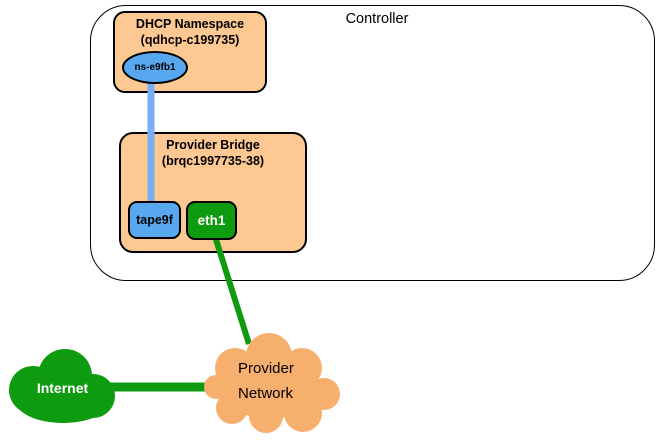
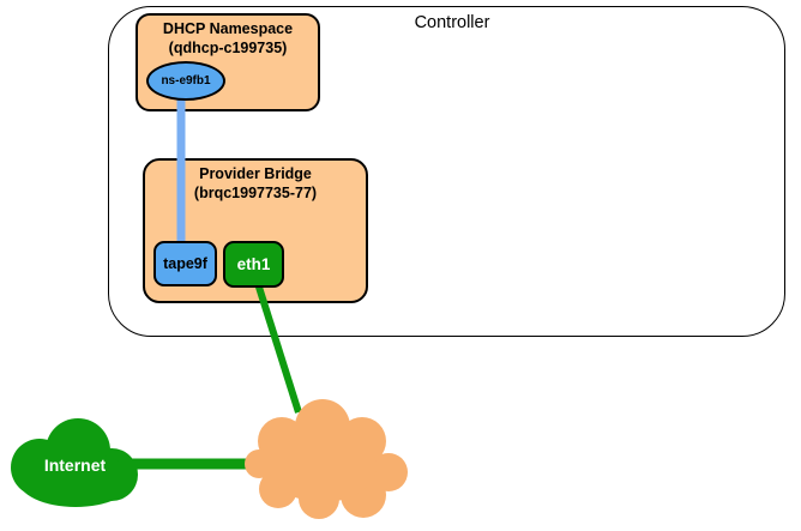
  Controller
  DHCP Namespace
  (qdhcp-c199735)
  ns-e9fb1
  Provider Bridge
- (brqc1997735-38)
+ (brqc1997735-77)
  tape9f
  eth1
  Internet
- Provider
- Network
